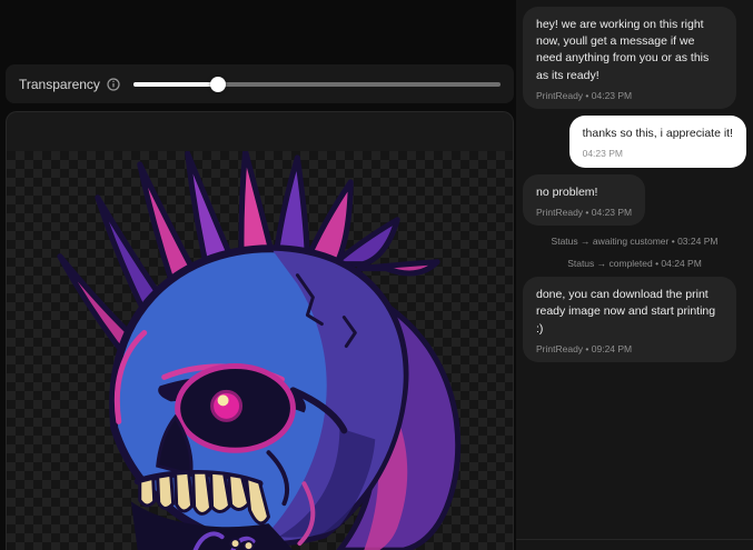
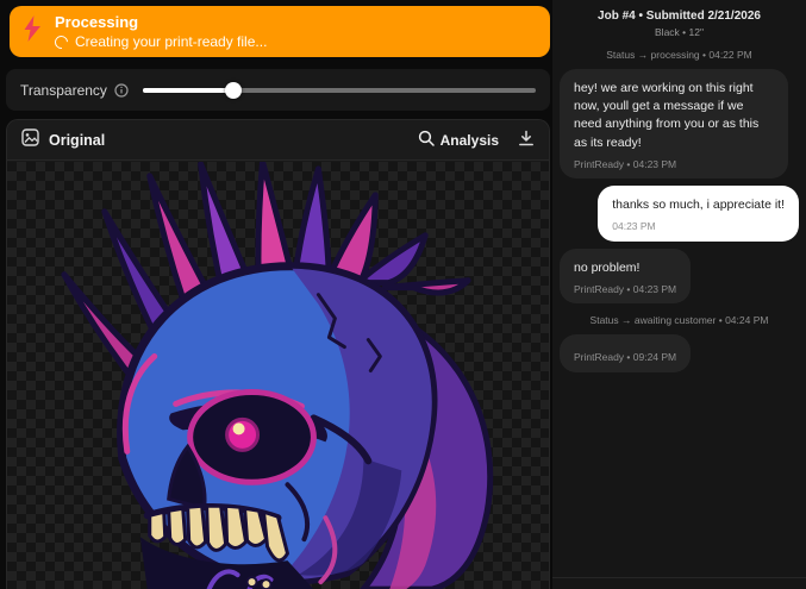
+ Processing
+ Creating your print-ready file...
  Transparency
+ Original
+ Analysis
+ Job #4 • Submitted 2/21/2026
+ Black • 12"
+ Status → processing • 04:22 PM
  hey! we are working on this right now, youll get a message if we need anything from you or as this as its ready!
  PrintReady • 04:23 PM
- thanks so this, i appreciate it!
+ thanks so much, i appreciate it!
  04:23 PM
  no problem!
  PrintReady • 04:23 PM
- Status → awaiting customer • 03:24 PM
+ Status → awaiting customer • 04:24 PM
- Status → completed • 04:24 PM
- done, you can download the print ready image now and start printing :)
  PrintReady • 09:24 PM
